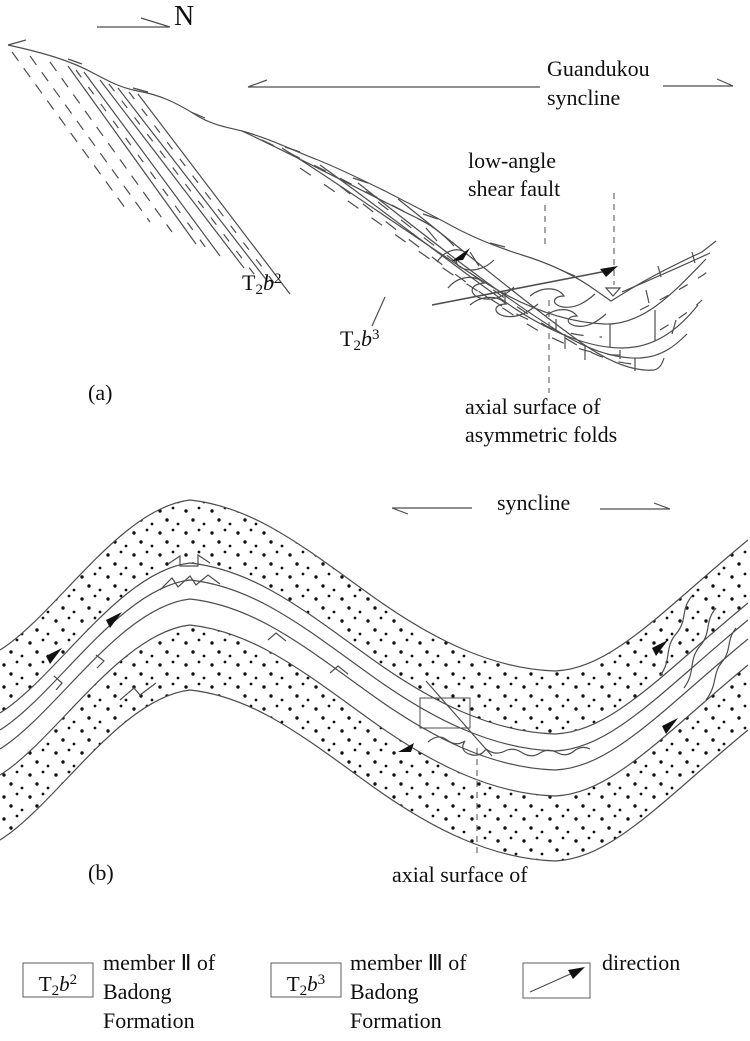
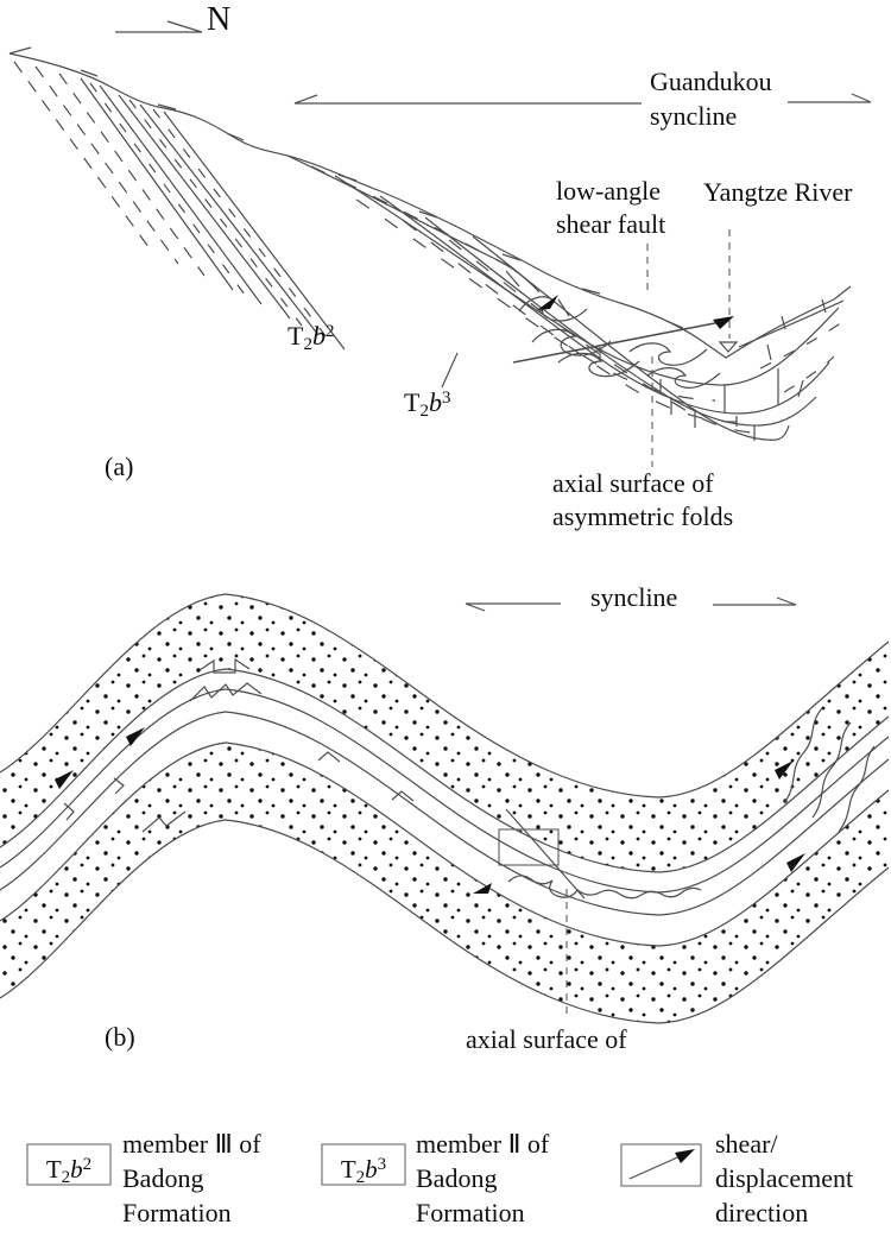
  N
  Guandukou
  syncline
  low-angle
  shear fault
+ Yangtze River
  T2b2
  T2b3
  axial surface of
  asymmetric folds
  (a)
  syncline
  (b)
  axial surface of
  T2b2
- member Ⅱ of
+ member Ⅲ of
  Badong
  Formation
  T2b3
- member Ⅲ of
+ member Ⅱ of
  Badong
  Formation
+ shear/
+ displacement
  direction
